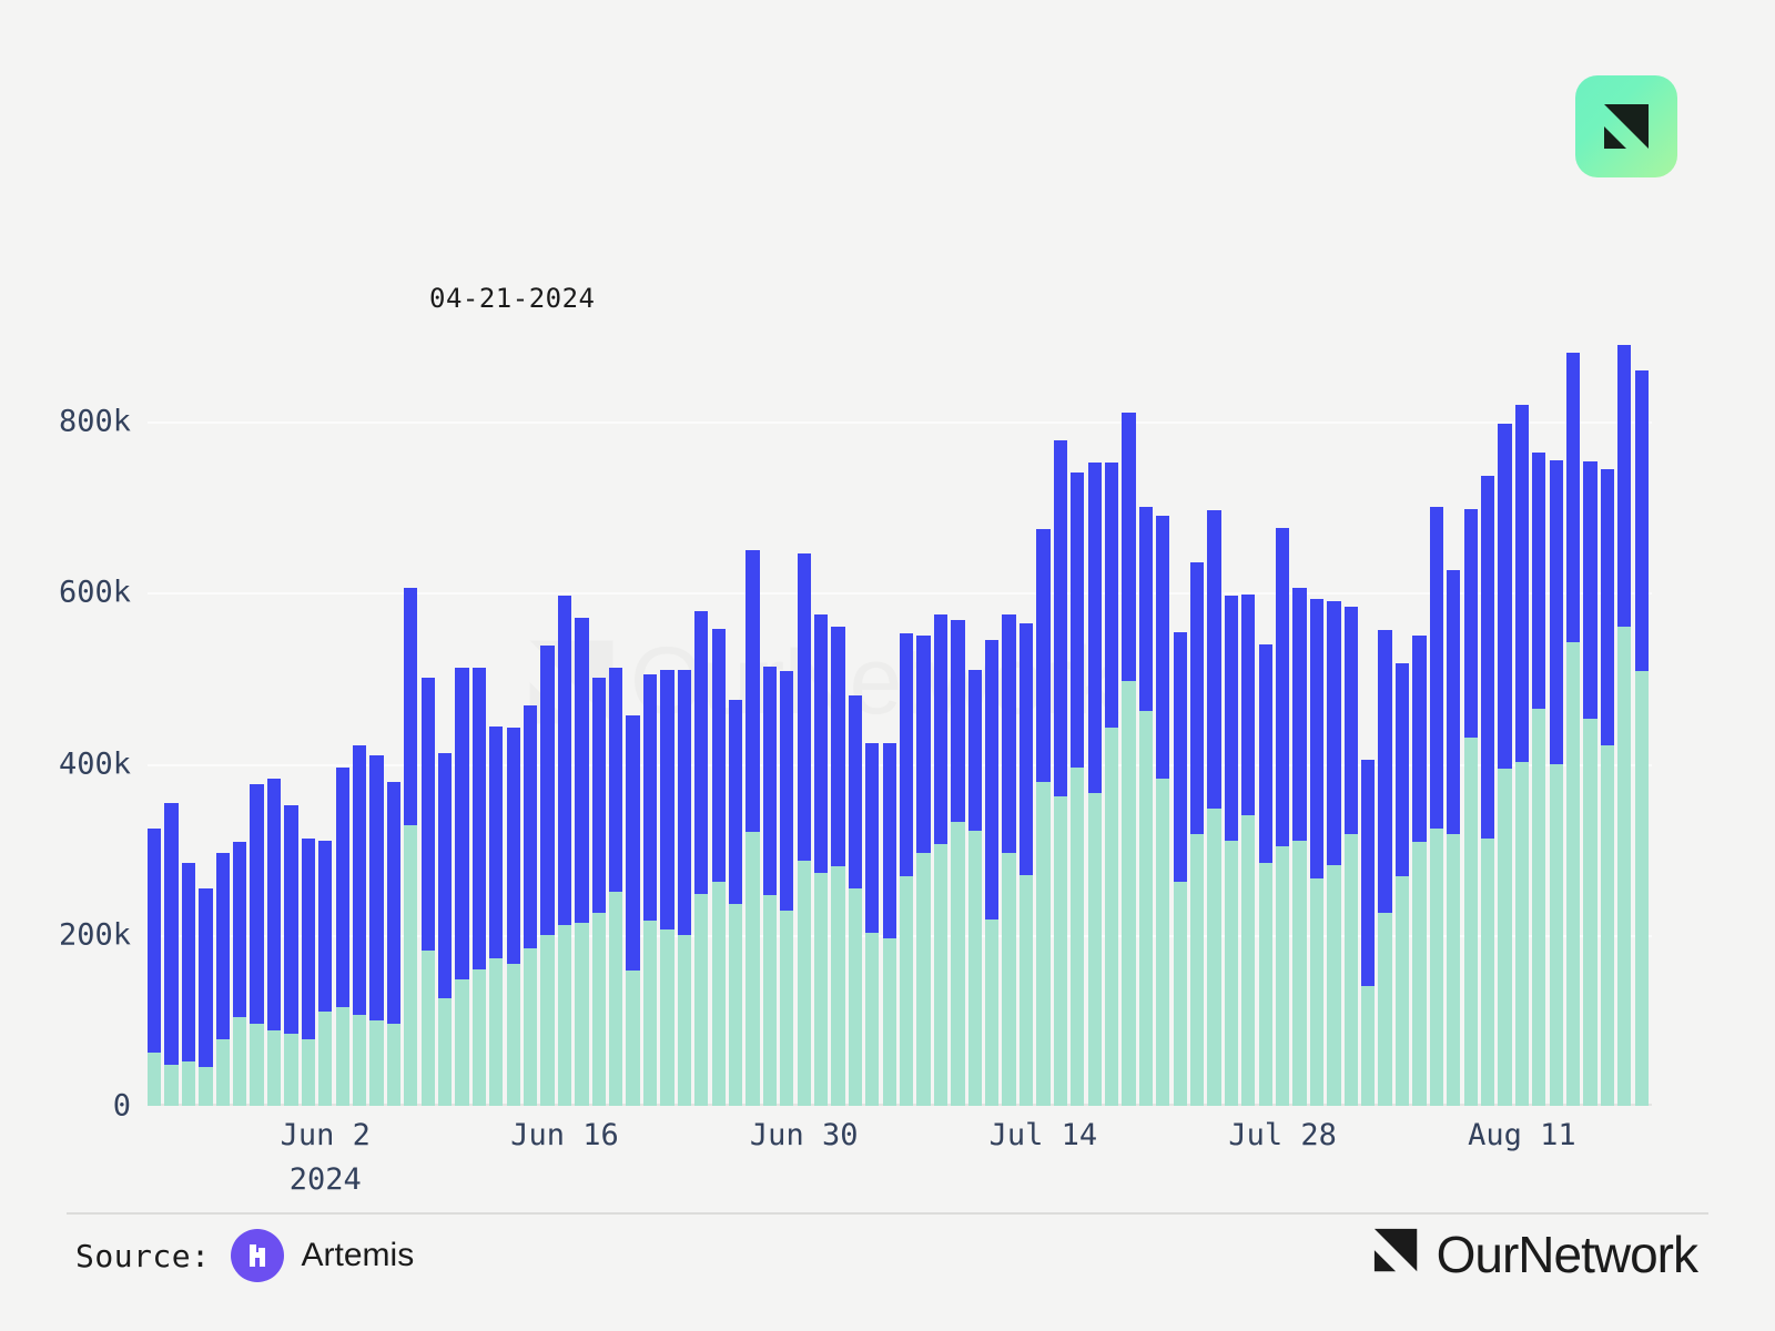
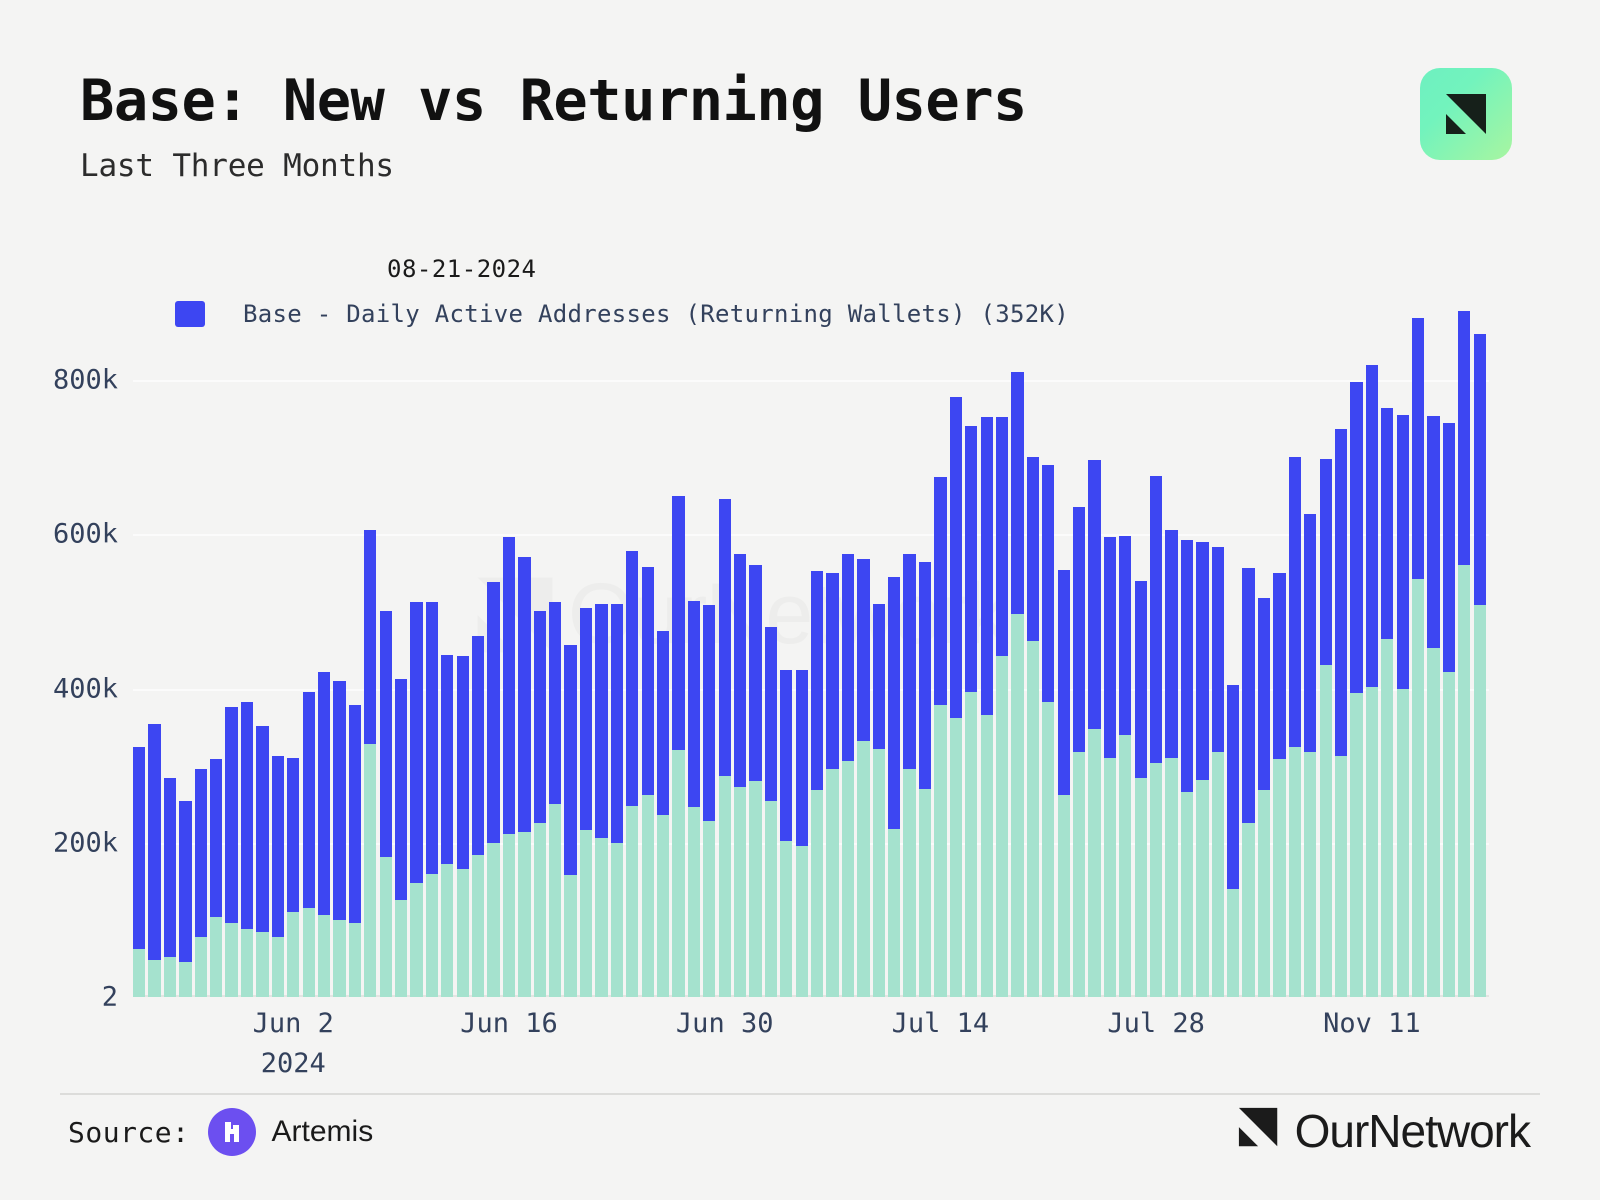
+ Base: New vs Returning Users
+ Last Three Months
- 04-21-2024
+ 08-21-2024
+ Base - Daily Active Addresses (Returning Wallets) (352K)
- 0
+ 2
  200k
  400k
  600k
  800k
  Jun 2
  2024
  Jun 16
  Jun 30
  Jul 14
  Jul 28
- Aug 11
+ Nov 11
  Source:
  Artemis
  OurNetwork
